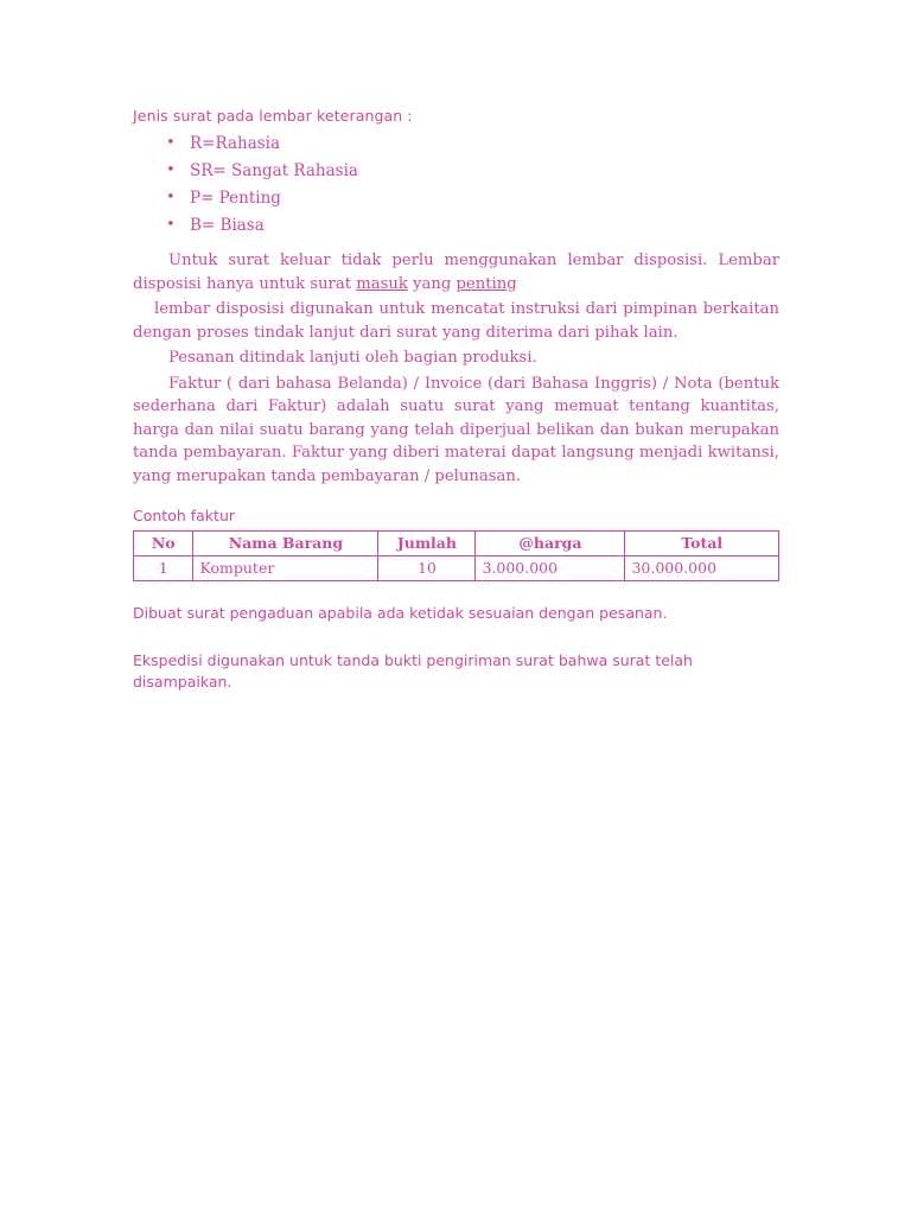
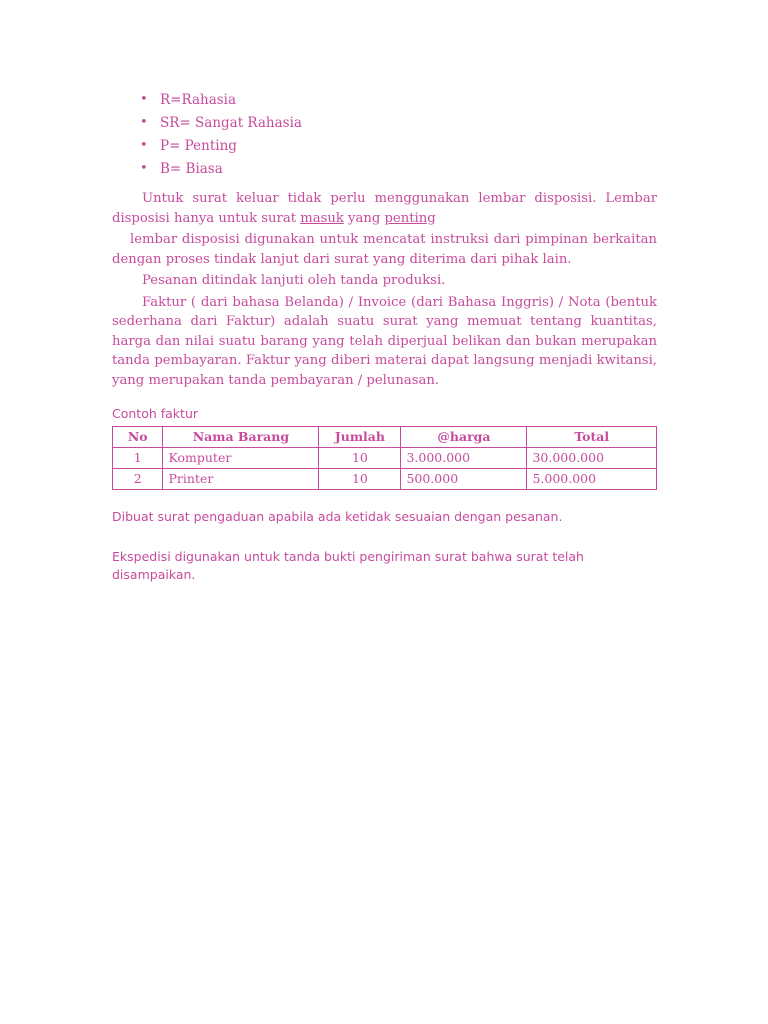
- Jenis surat pada lembar keterangan :
  •
  R=Rahasia
  •
  SR= Sangat Rahasia
  •
  P= Penting
  •
  B= Biasa
  Untuk surat keluar tidak perlu menggunakan lembar disposisi. Lembar disposisi hanya untuk surat masuk yang penting
  lembar disposisi digunakan untuk mencatat instruksi dari pimpinan berkaitan dengan proses tindak lanjut dari surat yang diterima dari pihak lain.
- Pesanan ditindak lanjuti oleh bagian produksi.
+ Pesanan ditindak lanjuti oleh tanda produksi.
  Faktur ( dari bahasa Belanda) / Invoice (dari Bahasa Inggris) / Nota (bentuk sederhana dari Faktur) adalah suatu surat yang memuat tentang kuantitas, harga dan nilai suatu barang yang telah diperjual belikan dan bukan merupakan tanda pembayaran. Faktur yang diberi materai dapat langsung menjadi kwitansi, yang merupakan tanda pembayaran / pelunasan.
  Contoh faktur
  No	Nama Barang	Jumlah	@harga	Total
  1	Komputer	10	3.000.000	30.000.000
+ 2	Printer	10	500.000	5.000.000
  Dibuat surat pengaduan apabila ada ketidak sesuaian dengan pesanan.
  Ekspedisi digunakan untuk tanda bukti pengiriman surat bahwa surat telah disampaikan.
